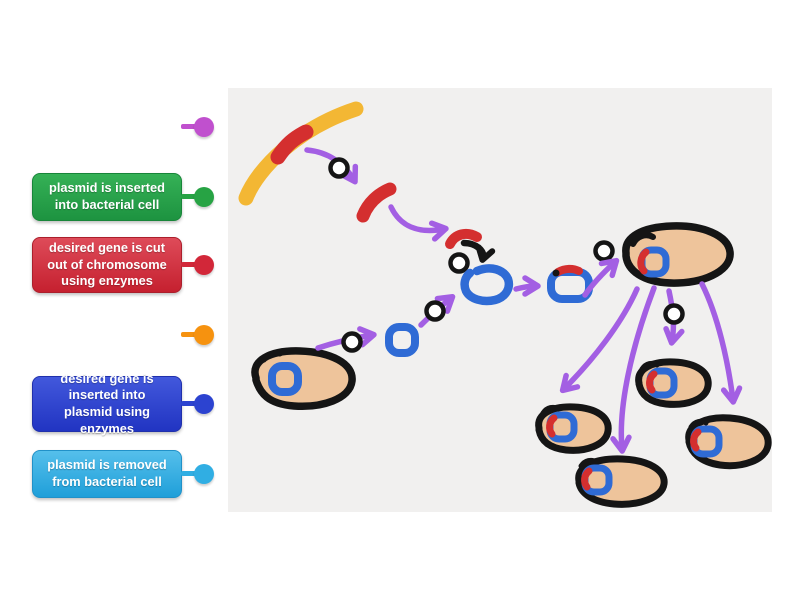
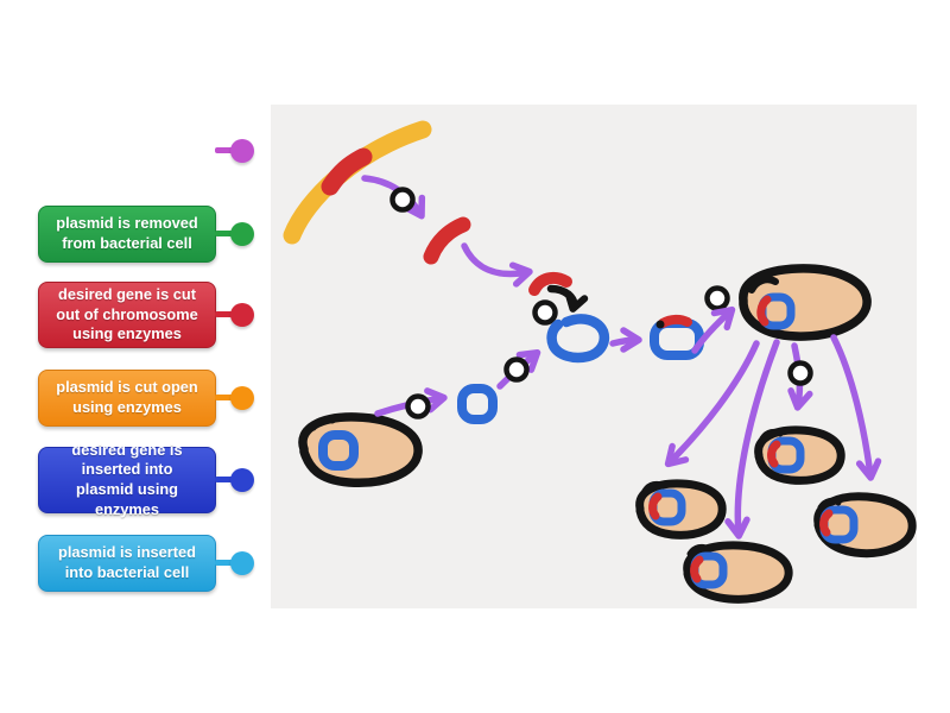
- plasmid is inserted into bacterial cell
+ plasmid is removed from bacterial cell
  desired gene is cut out of chromosome using enzymes
+ plasmid is cut open using enzymes
  desired gene is inserted into plasmid using enzymes
- plasmid is removed from bacterial cell
+ plasmid is inserted into bacterial cell
